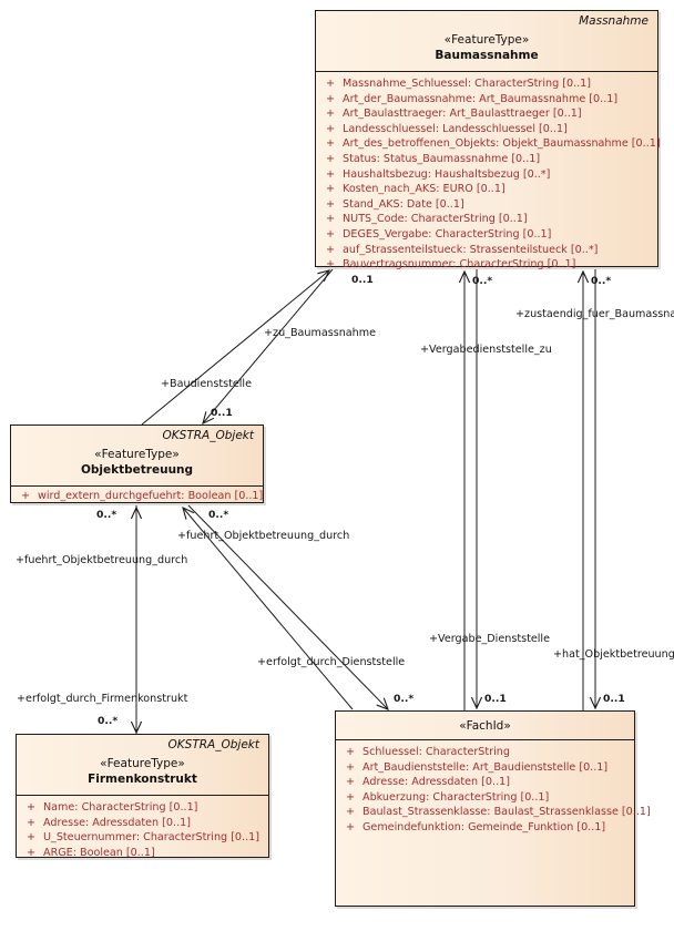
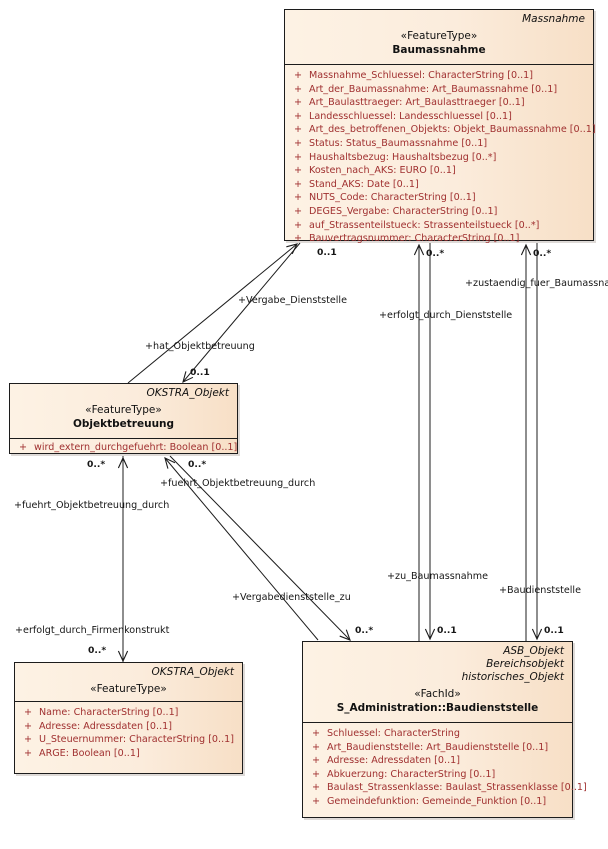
  Massnahme
  «FeatureType»
  Baumassnahme
  +
  Massnahme_Schluessel: CharacterString [0..1]
  +
  Art_der_Baumassnahme: Art_Baumassnahme [0..1]
  +
  Art_Baulasttraeger: Art_Baulasttraeger [0..1]
  +
  Landesschluessel: Landesschluessel [0..1]
  +
  Art_des_betroffenen_Objekts: Objekt_Baumassnahme [0..1]
  +
  Status: Status_Baumassnahme [0..1]
  +
  Haushaltsbezug: Haushaltsbezug [0..*]
  +
  Kosten_nach_AKS: EURO [0..1]
  +
  Stand_AKS: Date [0..1]
  +
  NUTS_Code: CharacterString [0..1]
  +
  DEGES_Vergabe: CharacterString [0..1]
  +
  auf_Strassenteilstueck: Strassenteilstueck [0..*]
  +
  Bauvertragsnummer: CharacterString [0..1]
  OKSTRA_Objekt
  «FeatureType»
  Objektbetreuung
  +
  wird_extern_durchgefuehrt: Boolean [0..1]
  OKSTRA_Objekt
  «FeatureType»
- Firmenkonstrukt
  +
  Name: CharacterString [0..1]
  +
  Adresse: Adressdaten [0..1]
  +
  U_Steuernummer: CharacterString [0..1]
  +
  ARGE: Boolean [0..1]
+ ASB_Objekt
+ Bereichsobjekt
+ historisches_Objekt
  «FachId»
+ S_Administration::Baudienststelle
  +
  Schluessel: CharacterString
  +
  Art_Baudienststelle: Art_Baudienststelle [0..1]
  +
  Adresse: Adressdaten [0..1]
  +
  Abkuerzung: CharacterString [0..1]
  +
  Baulast_Strassenklasse: Baulast_Strassenklasse [0..1]
  +
  Gemeindefunktion: Gemeinde_Funktion [0..1]
- +zu_Baumassnahme
+ +Vergabe_Dienststelle
  0..1
- +Baudienststelle
+ +hat_Objektbetreuung
  0..1
- +Vergabedienststelle_zu
+ +erfolgt_durch_Dienststelle
  0..*
  +zustaendig_fuer_Baumassna
  0..*
  +fuehrt_Objektbetreuung_durch
  0..*
  +fuehrt_Objektbetreuung_durch
  0..*
  +erfolgt_durch_Firmenkonstrukt
  0..*
- +erfolgt_durch_Dienststelle
+ +Vergabedienststelle_zu
  0..*
- +Vergabe_Dienststelle
+ +zu_Baumassnahme
  0..1
- +hat_Objektbetreuung
+ +Baudienststelle
  0..1
